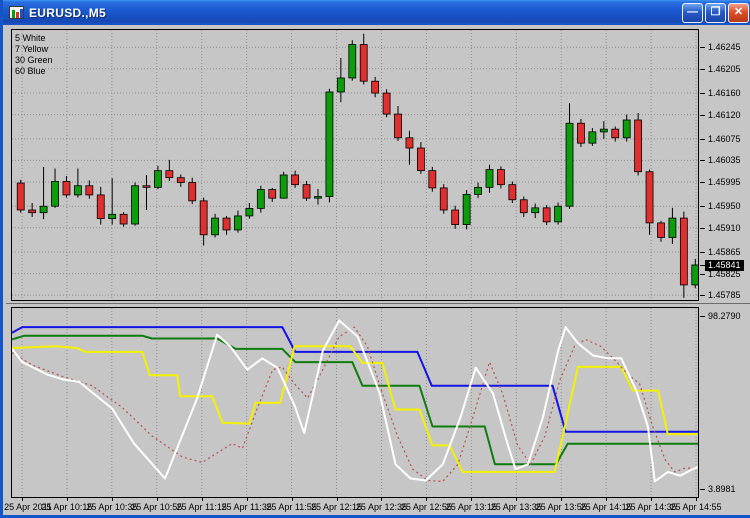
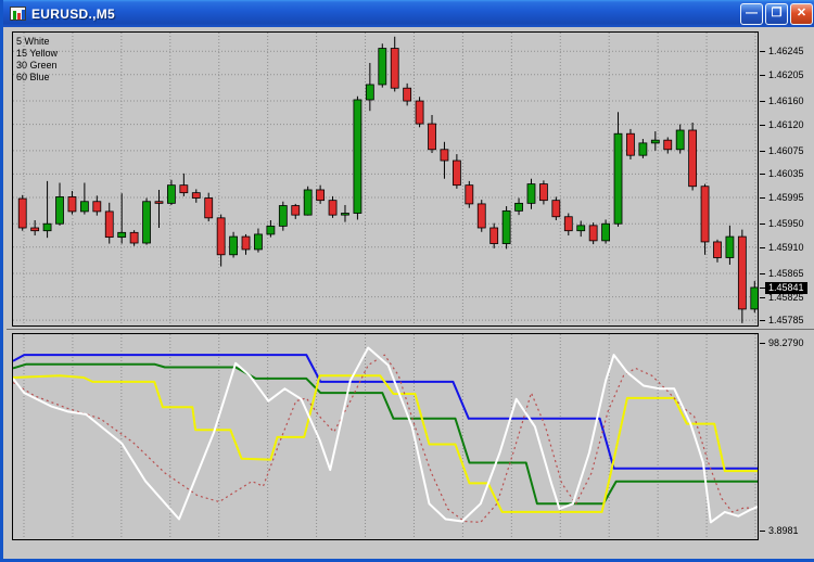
  EURUSD.,M5
  —
  ❐
  ✕
  5 White
- 7 Yellow
+ 15 Yellow
  30 Green
  60 Blue
  1.46245
  1.46205
  1.46160
  1.46120
  1.46075
  1.46035
  1.45995
  1.45950
  1.45910
  1.45865
  1.45825
  1.45785
  1.45841
  98.2790
  3.8981
- 25 Apr 2011
- 25 Apr 10:15
- 25 Apr 10:35
- 25 Apr 10:55
- 25 Apr 11:15
- 25 Apr 11:35
- 25 Apr 11:55
- 25 Apr 12:15
- 25 Apr 12:35
- 25 Apr 12:55
- 25 Apr 13:15
- 25 Apr 13:35
- 25 Apr 13:55
- 25 Apr 14:15
- 25 Apr 14:35
- 25 Apr 14:55
